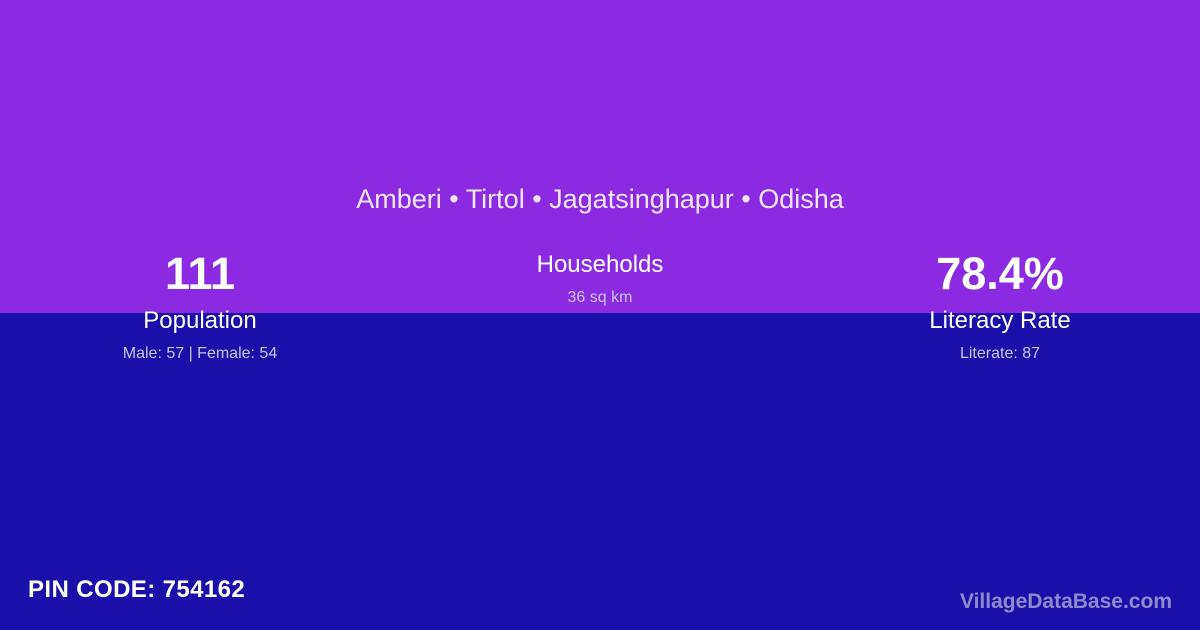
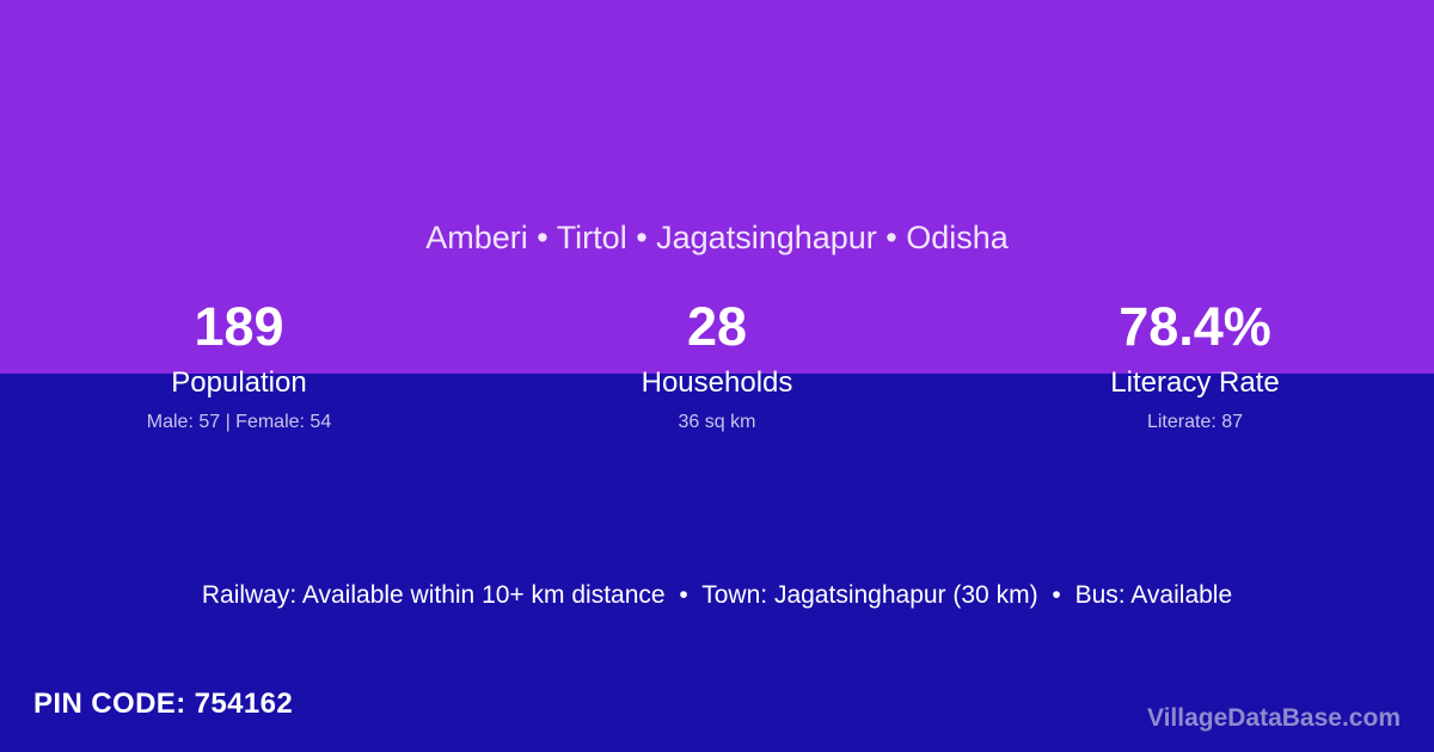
  Amberi • Tirtol • Jagatsinghapur • Odisha
- 111
+ 189
  Population
  Male: 57 | Female: 54
+ 28
  Households
  36 sq km
  78.4%
  Literacy Rate
  Literate: 87
+ Railway: Available within 10+ km distance • Town: Jagatsinghapur (30 km) • Bus: Available
  PIN CODE: 754162
  VillageDataBase.com
